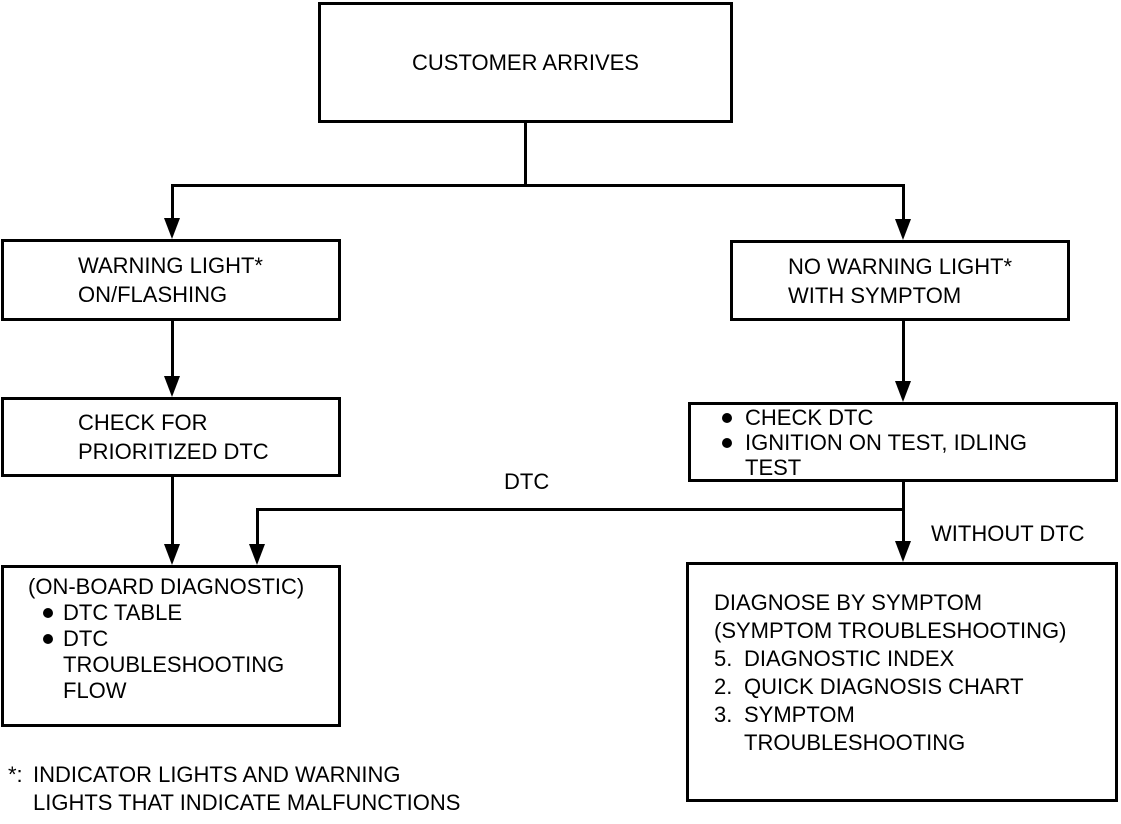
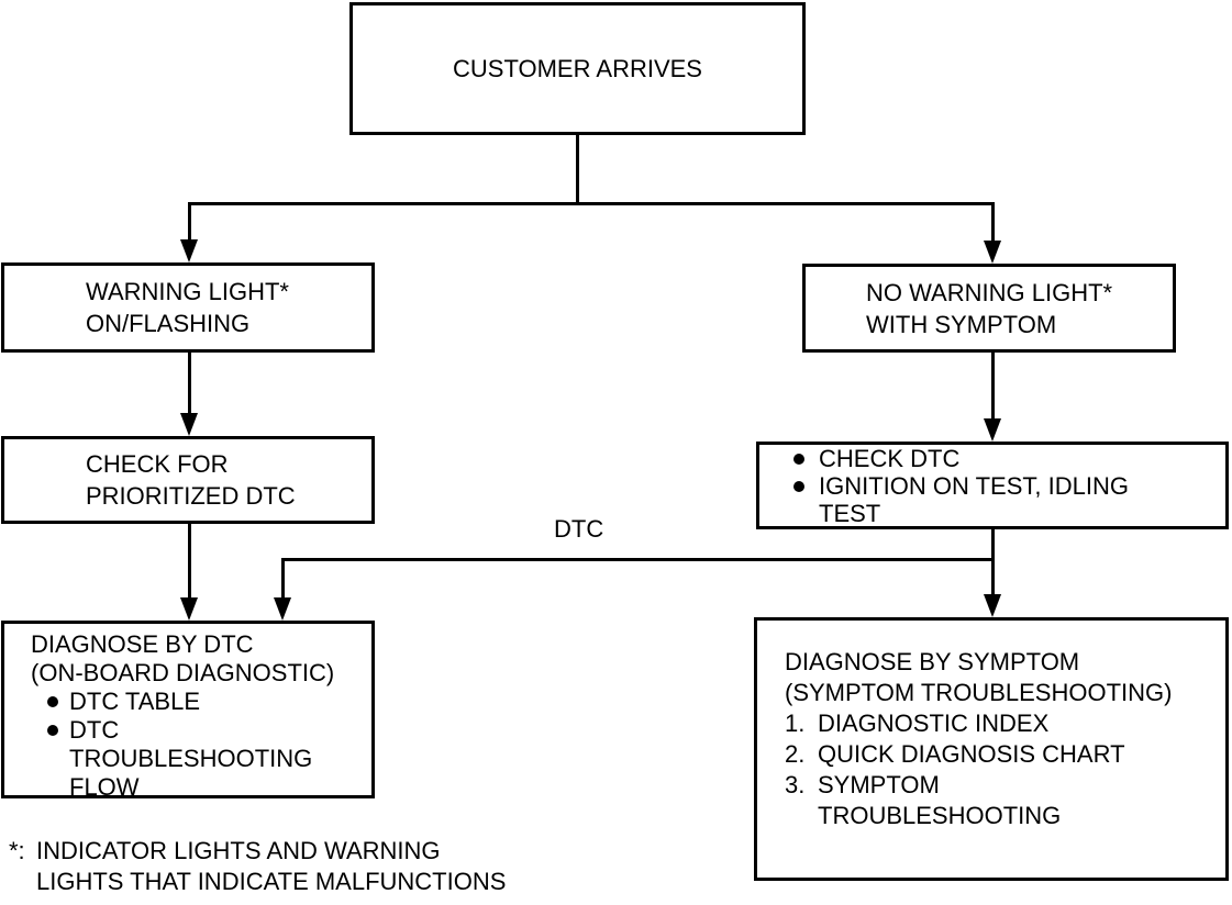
  DTC
- WITHOUT DTC
  CUSTOMER ARRIVES
  WARNING LIGHT*
  ON/FLASHING
  NO WARNING LIGHT*
  WITH SYMPTOM
  CHECK FOR
  PRIORITIZED DTC
  CHECK DTC
  IGNITION ON TEST, IDLING
  TEST
+ DIAGNOSE BY DTC
  (ON-BOARD DIAGNOSTIC)
  DTC TABLE
  DTC
  TROUBLESHOOTING
  FLOW
  DIAGNOSE BY SYMPTOM
  (SYMPTOM TROUBLESHOOTING)
- 5.
+ 1.
  DIAGNOSTIC INDEX
  2.
  QUICK DIAGNOSIS CHART
  3.
  SYMPTOM
  TROUBLESHOOTING
  *:
  INDICATOR LIGHTS AND WARNING
  LIGHTS THAT INDICATE MALFUNCTIONS
